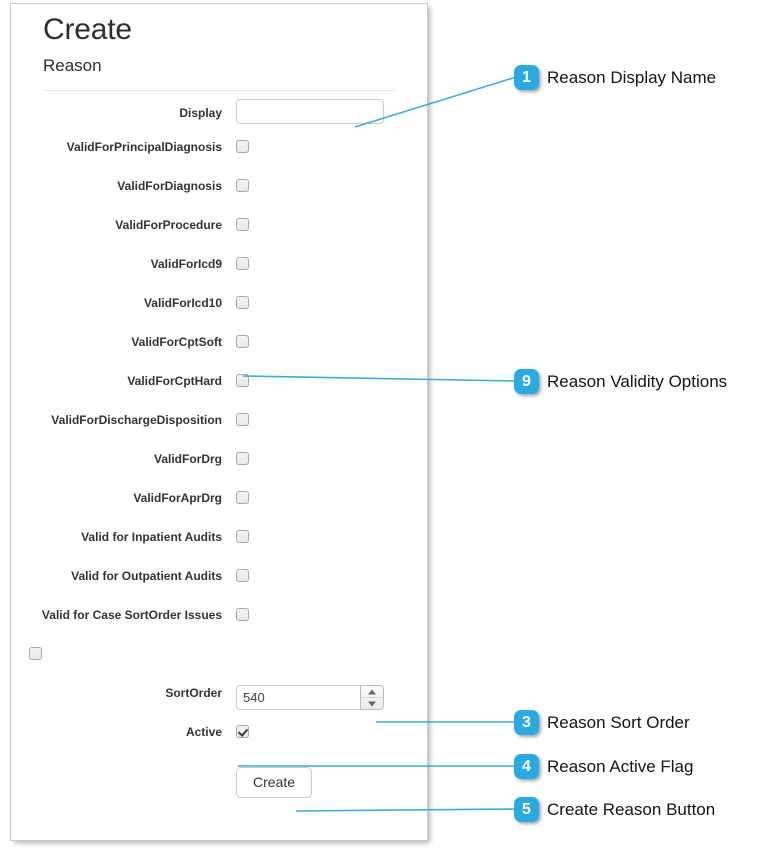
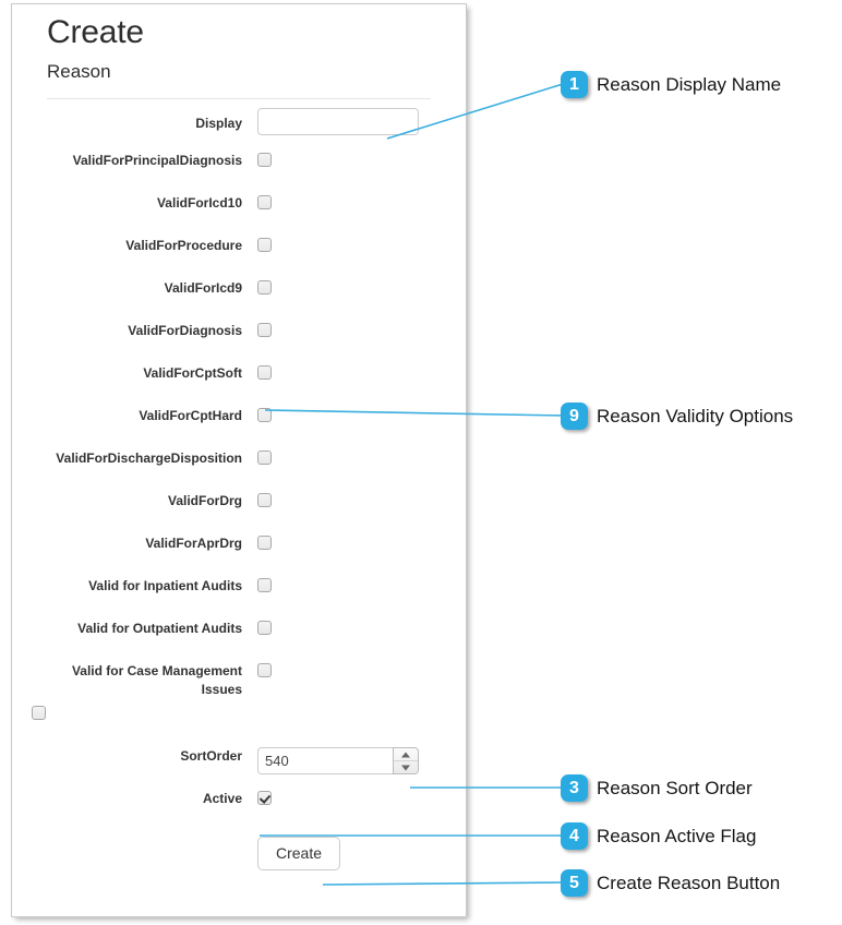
  Create
  Reason
  Display
  ValidForPrincipalDiagnosis
- ValidForDiagnosis
+ ValidForIcd10
  ValidForProcedure
  ValidForIcd9
- ValidForIcd10
+ ValidForDiagnosis
  ValidForCptSoft
  ValidForCptHard
  ValidForDischargeDisposition
  ValidForDrg
  ValidForAprDrg
  Valid for Inpatient Audits
  Valid for Outpatient Audits
- Valid for Case SortOrder Issues
+ Valid for Case Management Issues
  SortOrder
  540
  Active
  Create
  1
  Reason Display Name
  9
  Reason Validity Options
  3
  Reason Sort Order
  4
  Reason Active Flag
  5
  Create Reason Button
